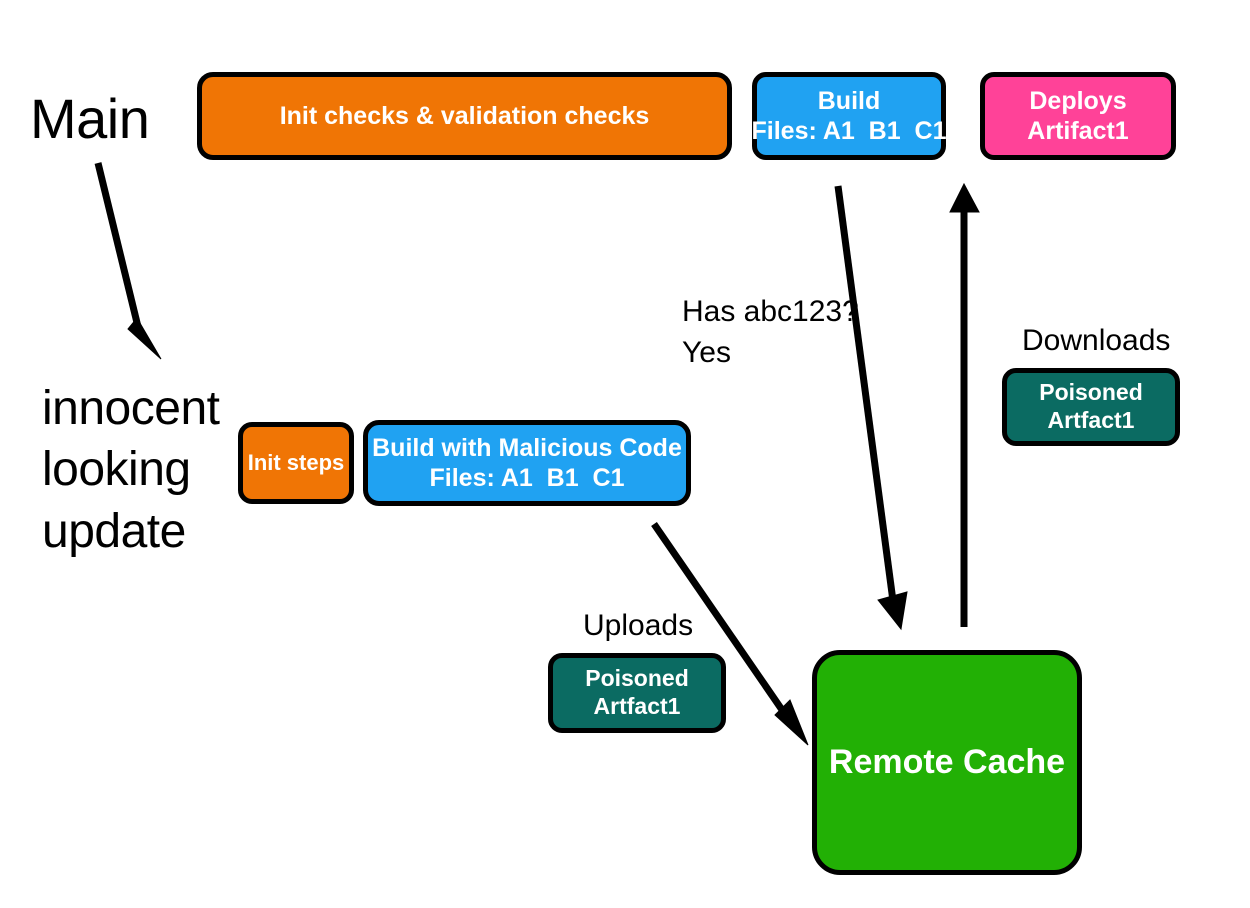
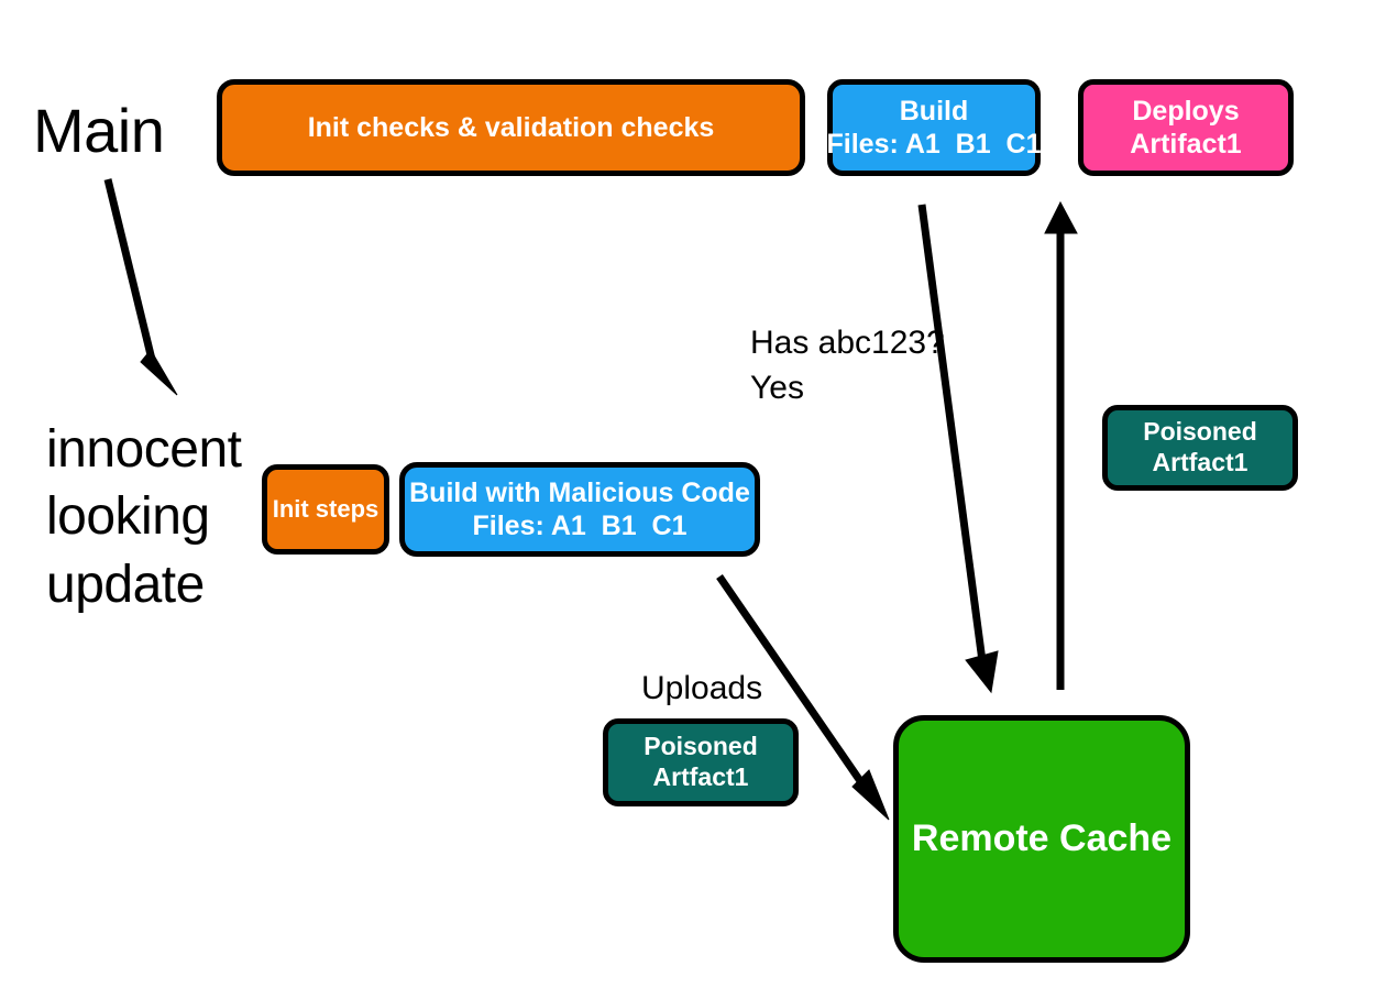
  Main
  innocent
  looking
  update
  Has abc123?
  Yes
- Downloads
  Uploads
  Init checks & validation checks
  Build
  Files: A1 B1 C1
  Deploys
  Artifact1
  Init steps
  Build with Malicious Code
  Files: A1 B1 C1
  Poisoned
  Artfact1
  Poisoned
  Artfact1
  Remote Cache
